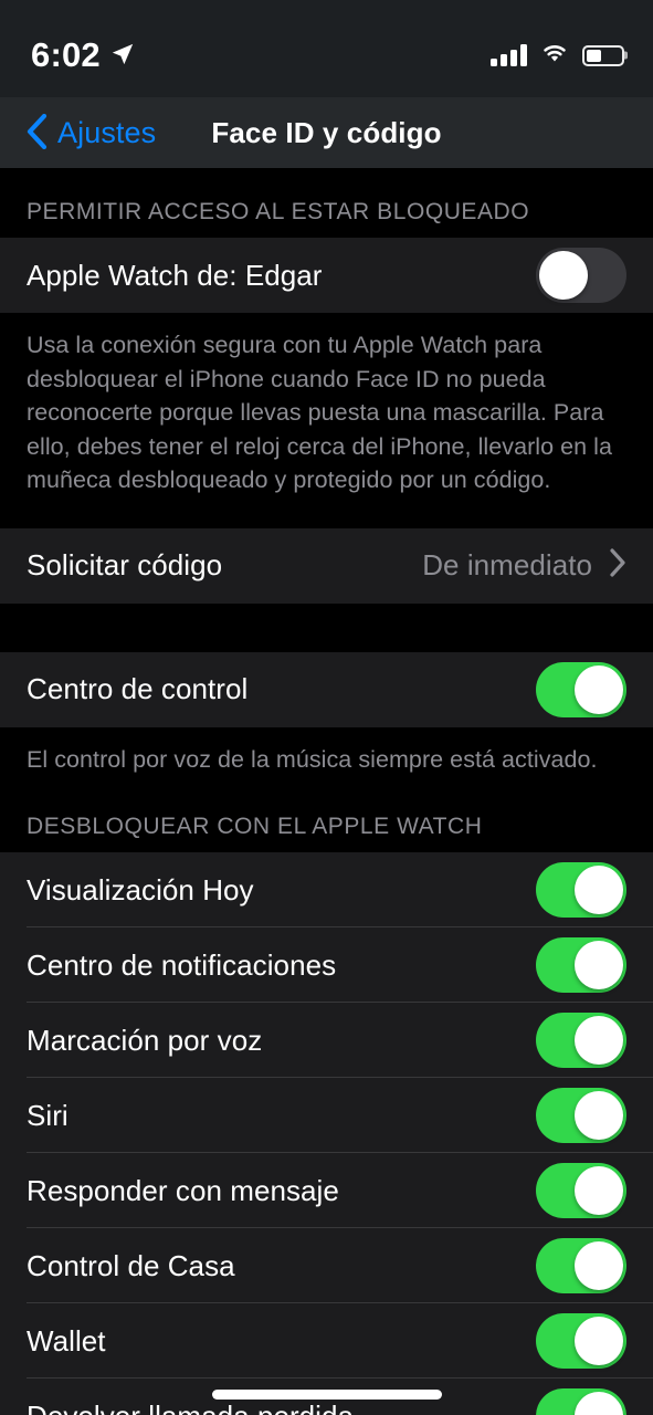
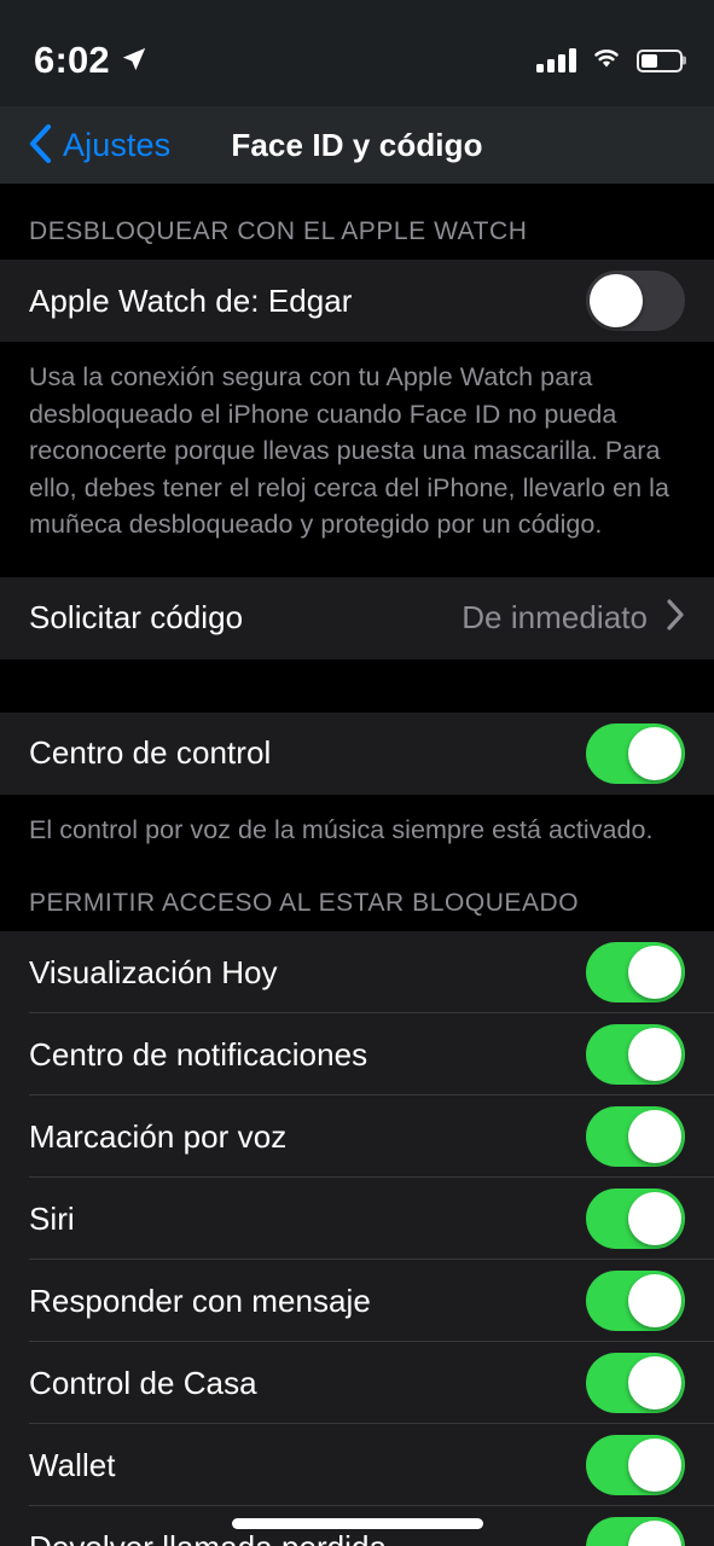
  6:02
  Ajustes
  Face ID y código
- PERMITIR ACCESO AL ESTAR BLOQUEADO
+ DESBLOQUEAR CON EL APPLE WATCH
  Apple Watch de: Edgar
- Usa la conexión segura con tu Apple Watch para desbloquear el iPhone cuando Face ID no pueda reconocerte porque llevas puesta una mascarilla. Para ello, debes tener el reloj cerca del iPhone, llevarlo en la muñeca desbloqueado y protegido por un código.
+ Usa la conexión segura con tu Apple Watch para desbloqueado el iPhone cuando Face ID no pueda reconocerte porque llevas puesta una mascarilla. Para ello, debes tener el reloj cerca del iPhone, llevarlo en la muñeca desbloqueado y protegido por un código.
  Solicitar código
  De inmediato
  Centro de control
  El control por voz de la música siempre está activado.
- DESBLOQUEAR CON EL APPLE WATCH
+ PERMITIR ACCESO AL ESTAR BLOQUEADO
  Visualización Hoy
  Centro de notificaciones
  Marcación por voz
  Siri
  Responder con mensaje
  Control de Casa
  Wallet
